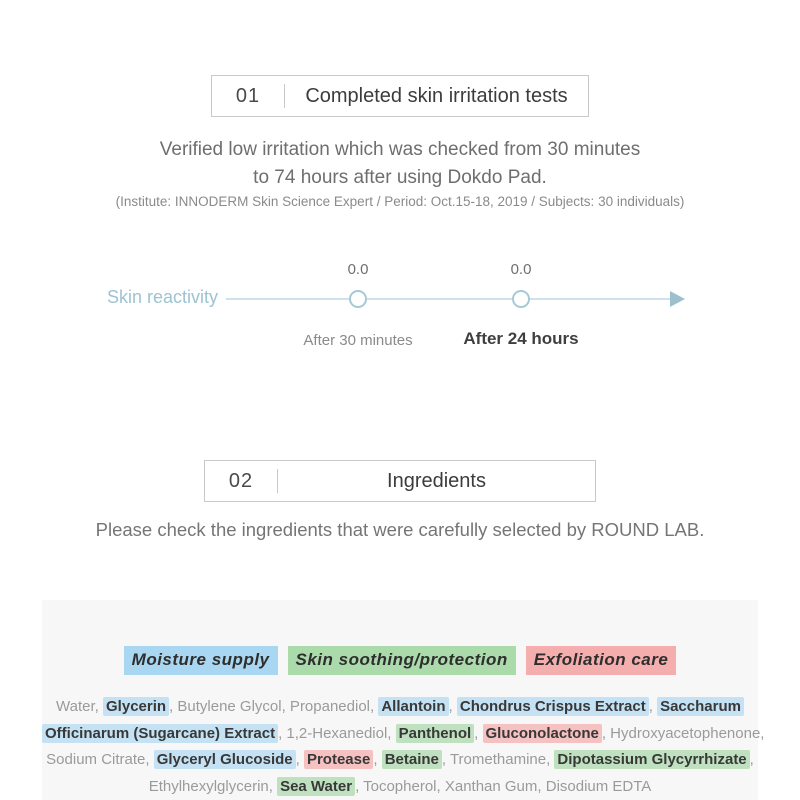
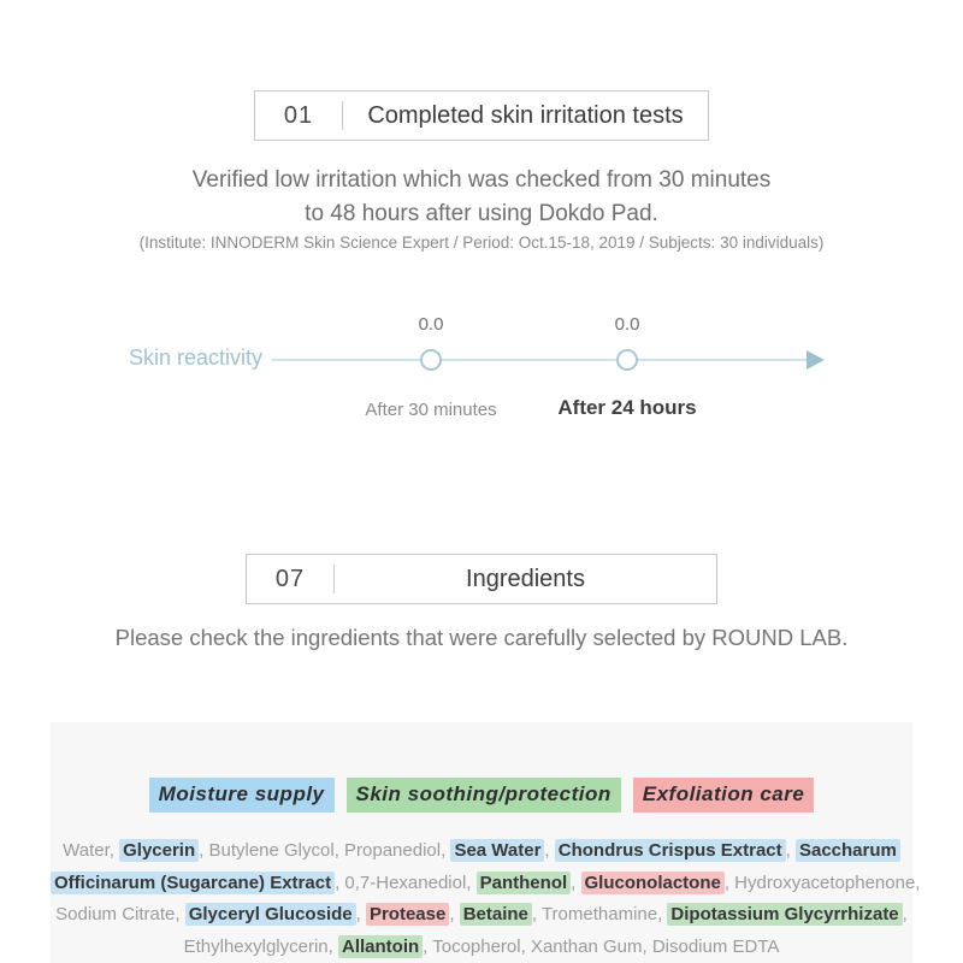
  01
  Completed skin irritation tests
  Verified low irritation which was checked from 30 minutes
- to 74 hours after using Dokdo Pad.
+ to 48 hours after using Dokdo Pad.
  (Institute: INNODERM Skin Science Expert / Period: Oct.15-18, 2019 / Subjects: 30 individuals)
  Skin reactivity
  0.0
  0.0
  After 30 minutes
  After 24 hours
- 02
+ 07
  Ingredients
  Please check the ingredients that were carefully selected by ROUND LAB.
  Moisture supply Skin soothing/protection Exfoliation care
- Water, Glycerin , Butylene Glycol, Propanediol, Allantoin , Chondrus Crispus Extract , Saccharum
+ Water, Glycerin , Butylene Glycol, Propanediol, Sea Water , Chondrus Crispus Extract , Saccharum
- Officinarum (Sugarcane) Extract , 1,2-Hexanediol, Panthenol , Gluconolactone , Hydroxyacetophenone,
+ Officinarum (Sugarcane) Extract , 0,7-Hexanediol, Panthenol , Gluconolactone , Hydroxyacetophenone,
  Sodium Citrate, Glyceryl Glucoside , Protease , Betaine , Tromethamine, Dipotassium Glycyrrhizate ,
- Ethylhexylglycerin, Sea Water , Tocopherol, Xanthan Gum, Disodium EDTA
+ Ethylhexylglycerin, Allantoin , Tocopherol, Xanthan Gum, Disodium EDTA
